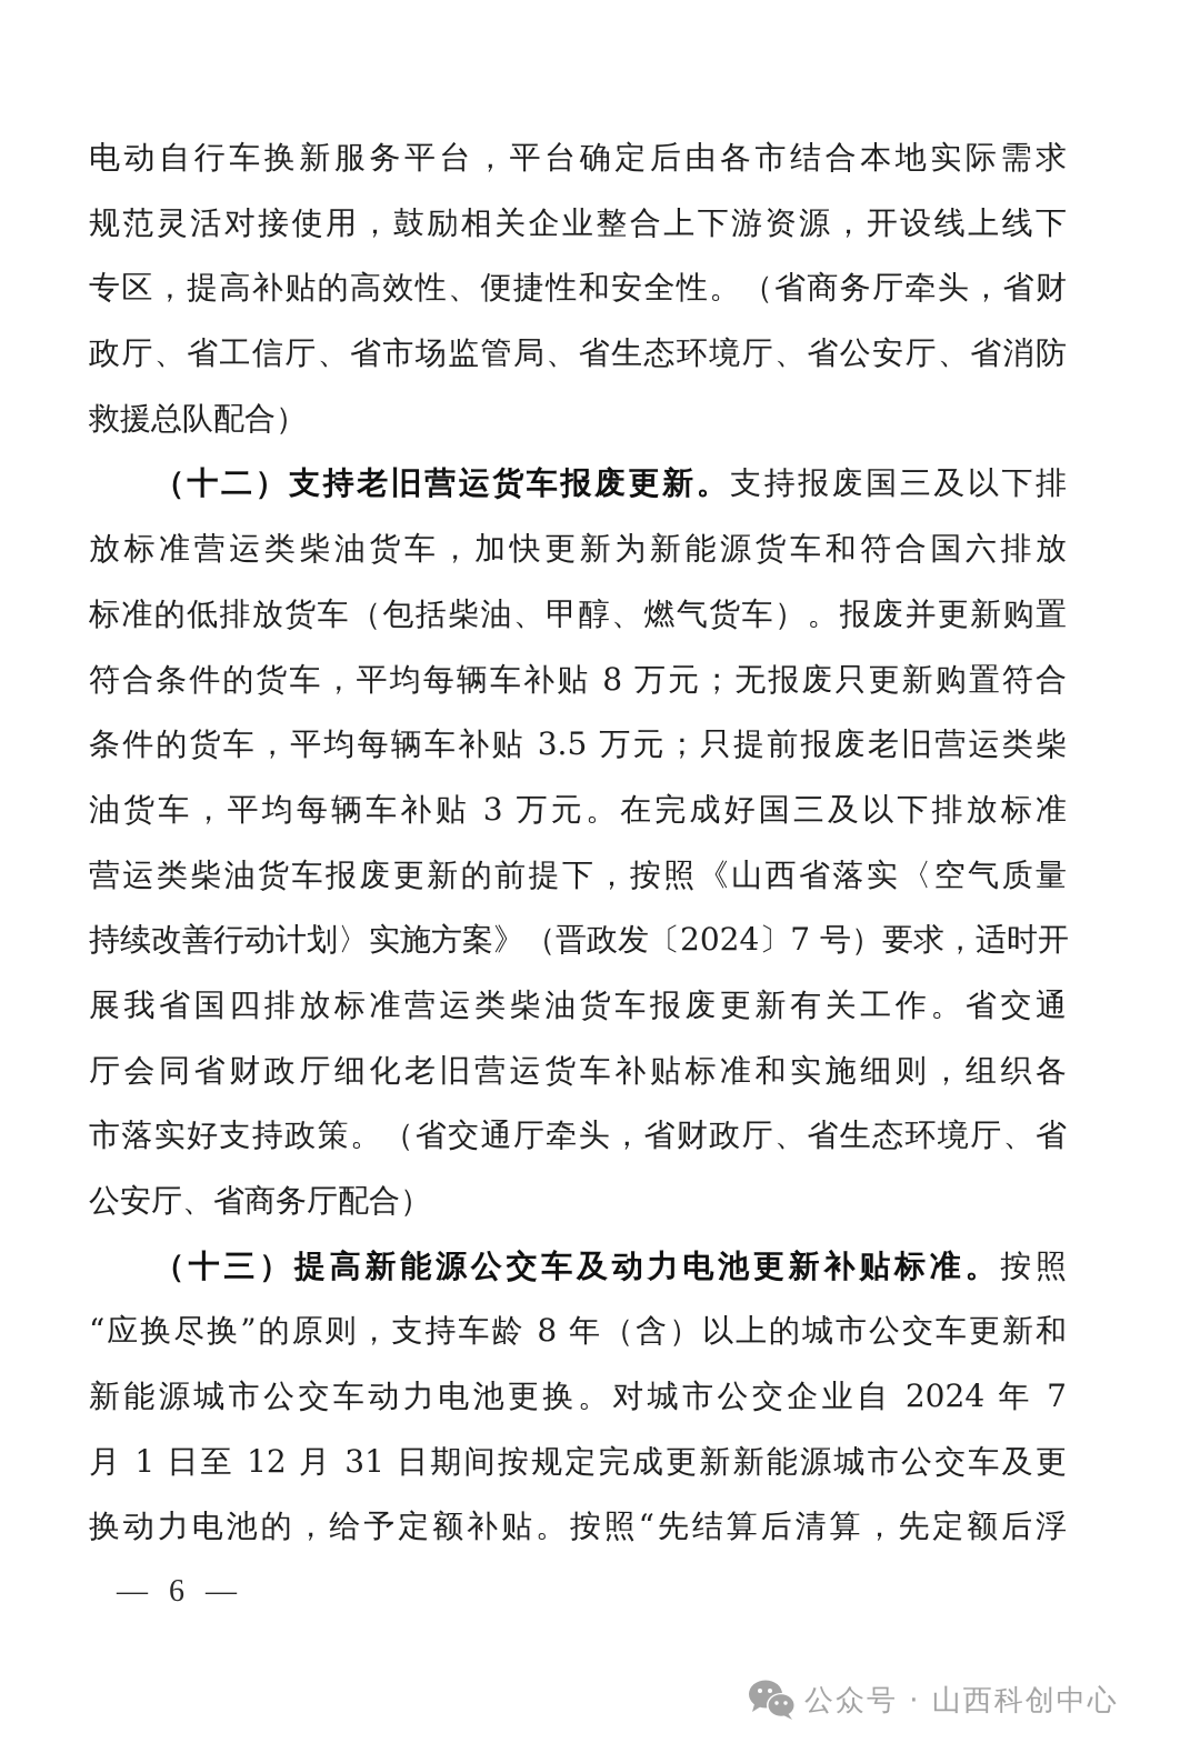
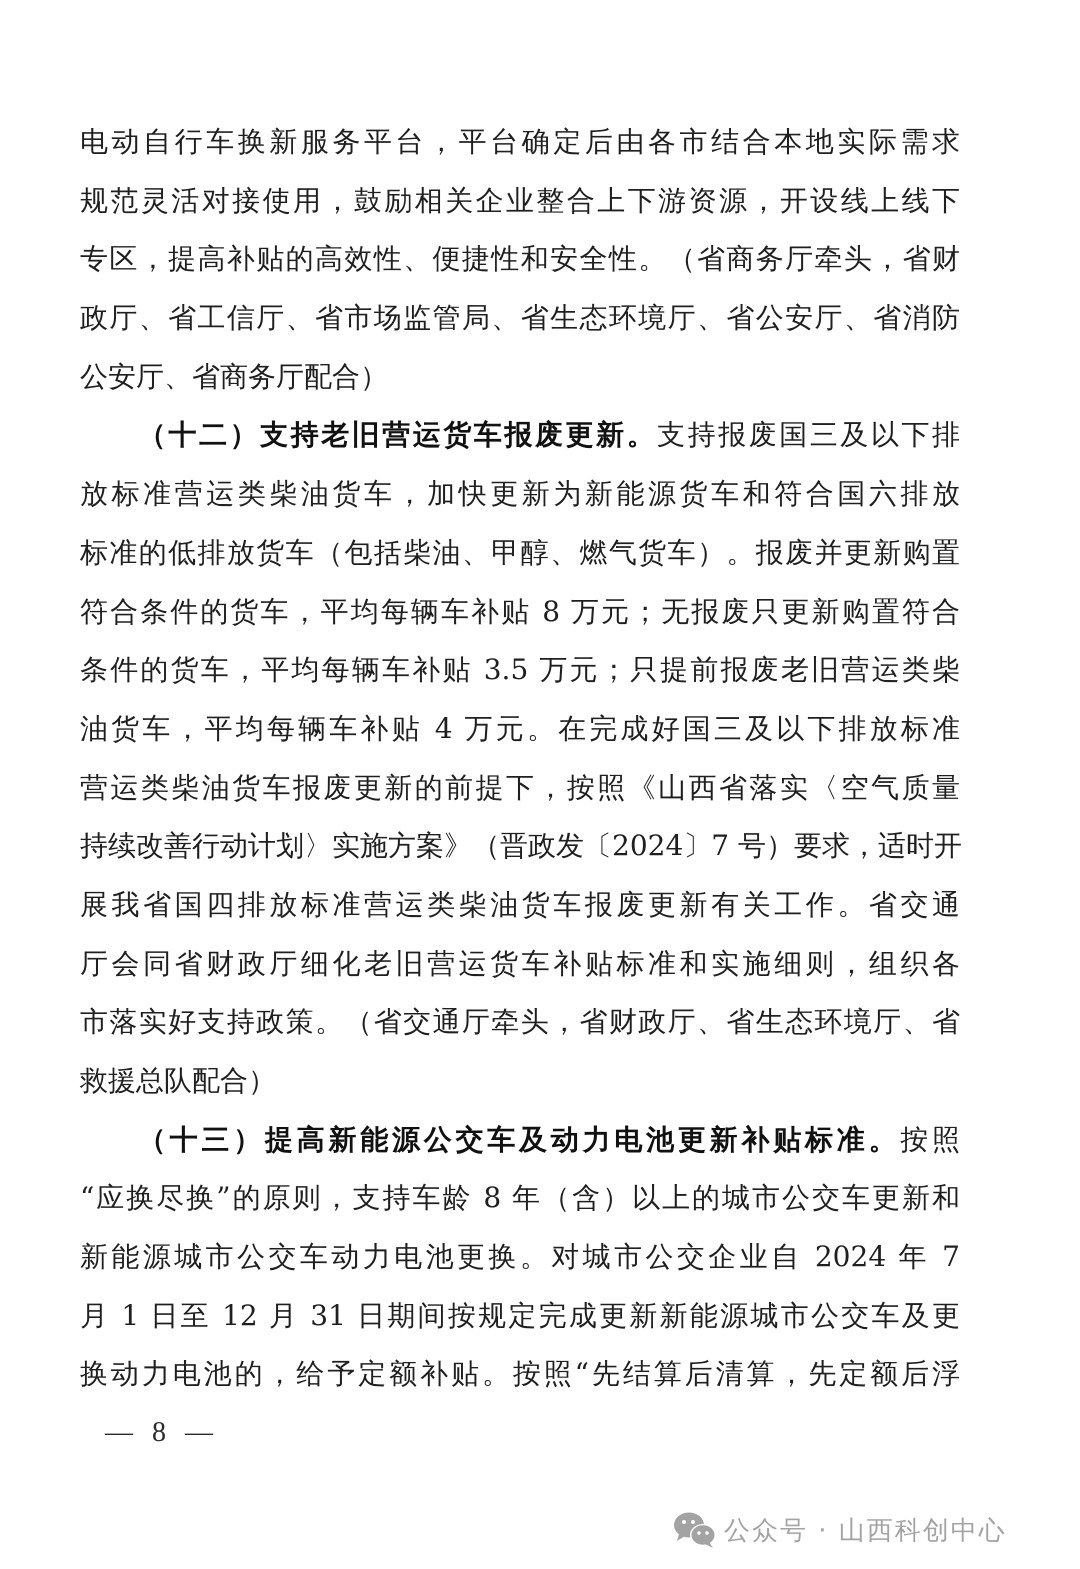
  电动自行车换新服务平台，平台确定后由各市结合本地实际需求
  规范灵活对接使用，鼓励相关企业整合上下游资源，开设线上线下
  专区，提高补贴的高效性、便捷性和安全性。（省商务厅牵头，省财
  政厅、省工信厅、省市场监管局、省生态环境厅、省公安厅、省消防
- 救援总队配合）
+ 公安厅、省商务厅配合）
  （十二）支持老旧营运货车报废更新。支持报废国三及以下排
  放标准营运类柴油货车，加快更新为新能源货车和符合国六排放
  标准的低排放货车（包括柴油、甲醇、燃气货车）。报废并更新购置
  符合条件的货车，平均每辆车补贴 8 万元；无报废只更新购置符合
  条件的货车，平均每辆车补贴 3.5 万元；只提前报废老旧营运类柴
- 油货车，平均每辆车补贴 3 万元。在完成好国三及以下排放标准
+ 油货车，平均每辆车补贴 4 万元。在完成好国三及以下排放标准
  营运类柴油货车报废更新的前提下，按照《山西省落实〈空气质量
  持续改善行动计划〉实施方案》（晋政发〔2024〕7 号）要求，适时开
  展我省国四排放标准营运类柴油货车报废更新有关工作。省交通
  厅会同省财政厅细化老旧营运货车补贴标准和实施细则，组织各
  市落实好支持政策。（省交通厅牵头，省财政厅、省生态环境厅、省
- 公安厅、省商务厅配合）
+ 救援总队配合）
  （十三）提高新能源公交车及动力电池更新补贴标准。按照
  “应换尽换”的原则，支持车龄 8 年（含）以上的城市公交车更新和
  新能源城市公交车动力电池更换。对城市公交企业自 2024 年 7
  月 1 日至 12 月 31 日期间按规定完成更新新能源城市公交车及更
  换动力电池的，给予定额补贴。按照“先结算后清算，先定额后浮
- — 6 —
+ — 8 —
  公众号 · 山西科创中心
